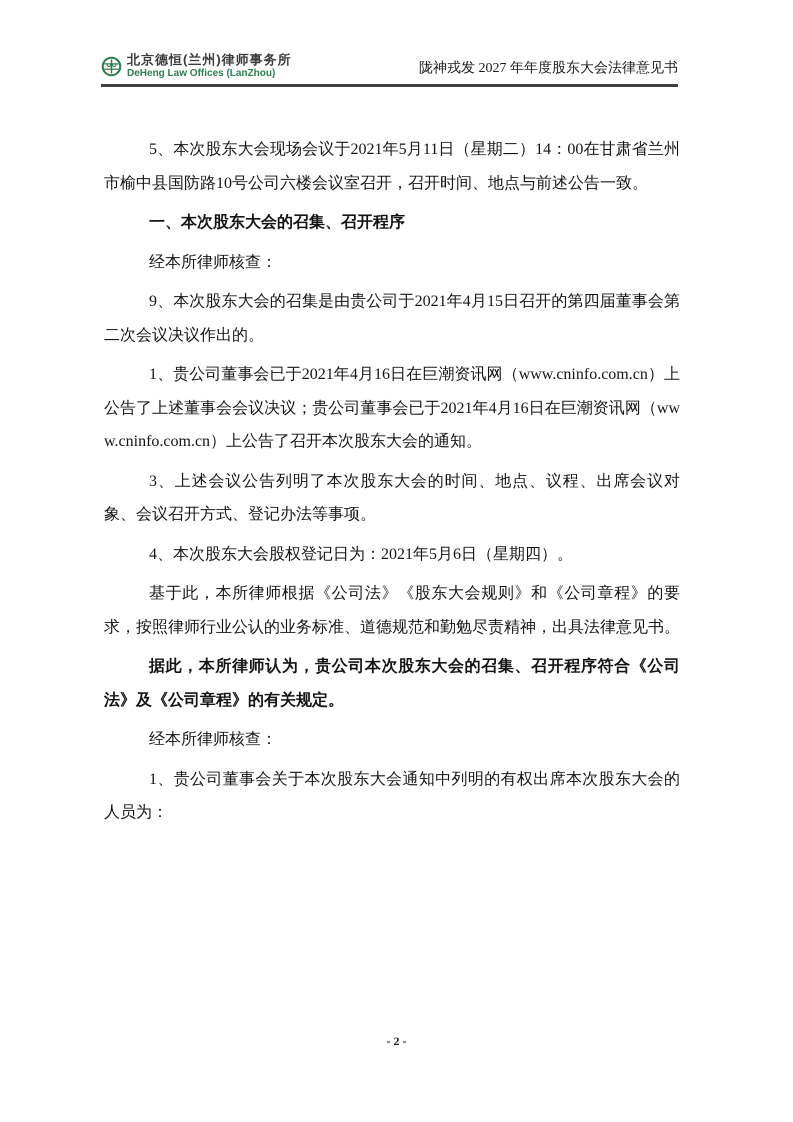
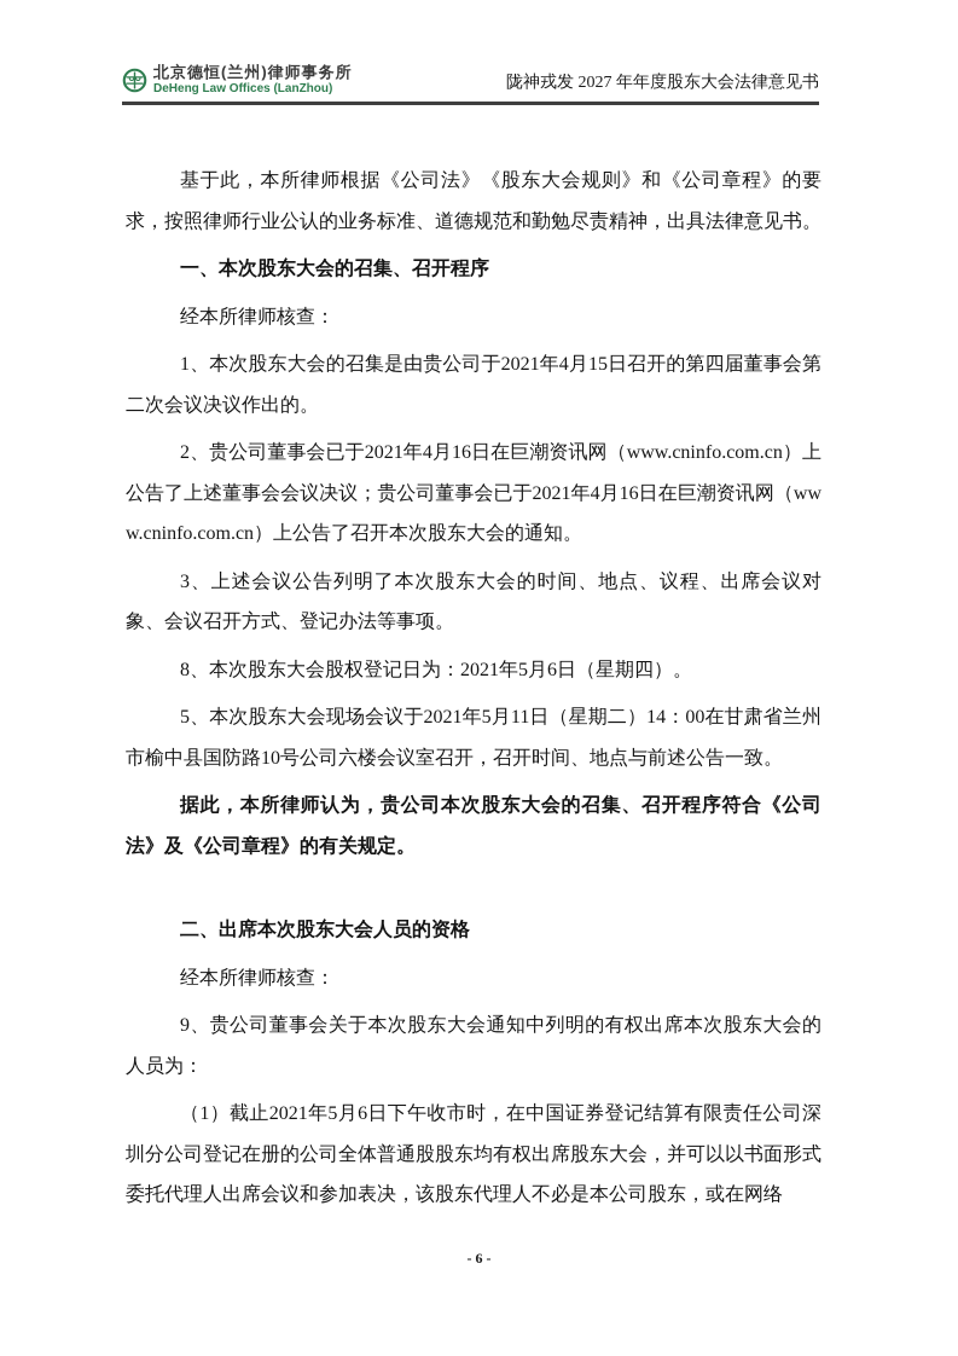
  北京德恒(兰州)律师事务所
  DeHeng Law Offices (LanZhou)
  陇神戎发 2027 年年度股东大会法律意见书
- 5、本次股东大会现场会议于2021年5月11日（星期二）14：00在甘肃省兰州市榆中县国防路10号公司六楼会议室召开，召开时间、地点与前述公告一致。
+ 基于此，本所律师根据《公司法》《股东大会规则》和《公司章程》的要求，按照律师行业公认的业务标准、道德规范和勤勉尽责精神，出具法律意见书。
  一、本次股东大会的召集、召开程序
  经本所律师核查：
- 9、本次股东大会的召集是由贵公司于2021年4月15日召开的第四届董事会第二次会议决议作出的。
+ 1、本次股东大会的召集是由贵公司于2021年4月15日召开的第四届董事会第二次会议决议作出的。
- 1、贵公司董事会已于2021年4月16日在巨潮资讯网（www.cninfo.com.cn）上公告了上述董事会会议决议；贵公司董事会已于2021年4月16日在巨潮资讯网（www.cninfo.com.cn）上公告了召开本次股东大会的通知。
+ 2、贵公司董事会已于2021年4月16日在巨潮资讯网（www.cninfo.com.cn）上公告了上述董事会会议决议；贵公司董事会已于2021年4月16日在巨潮资讯网（www.cninfo.com.cn）上公告了召开本次股东大会的通知。
  3、上述会议公告列明了本次股东大会的时间、地点、议程、出席会议对象、会议召开方式、登记办法等事项。
- 4、本次股东大会股权登记日为：2021年5月6日（星期四）。
+ 8、本次股东大会股权登记日为：2021年5月6日（星期四）。
- 基于此，本所律师根据《公司法》《股东大会规则》和《公司章程》的要求，按照律师行业公认的业务标准、道德规范和勤勉尽责精神，出具法律意见书。
+ 5、本次股东大会现场会议于2021年5月11日（星期二）14：00在甘肃省兰州市榆中县国防路10号公司六楼会议室召开，召开时间、地点与前述公告一致。
  据此，本所律师认为，贵公司本次股东大会的召集、召开程序符合《公司法》及《公司章程》的有关规定。
+ 二、出席本次股东大会人员的资格
  经本所律师核查：
- 1、贵公司董事会关于本次股东大会通知中列明的有权出席本次股东大会的人员为：
+ 9、贵公司董事会关于本次股东大会通知中列明的有权出席本次股东大会的人员为：
+ （1）截止2021年5月6日下午收市时，在中国证券登记结算有限责任公司深圳分公司登记在册的公司全体普通股股东均有权出席股东大会，并可以以书面形式委托代理人出席会议和参加表决，该股东代理人不必是本公司股东，或在网络
- - 2 -
+ - 6 -
